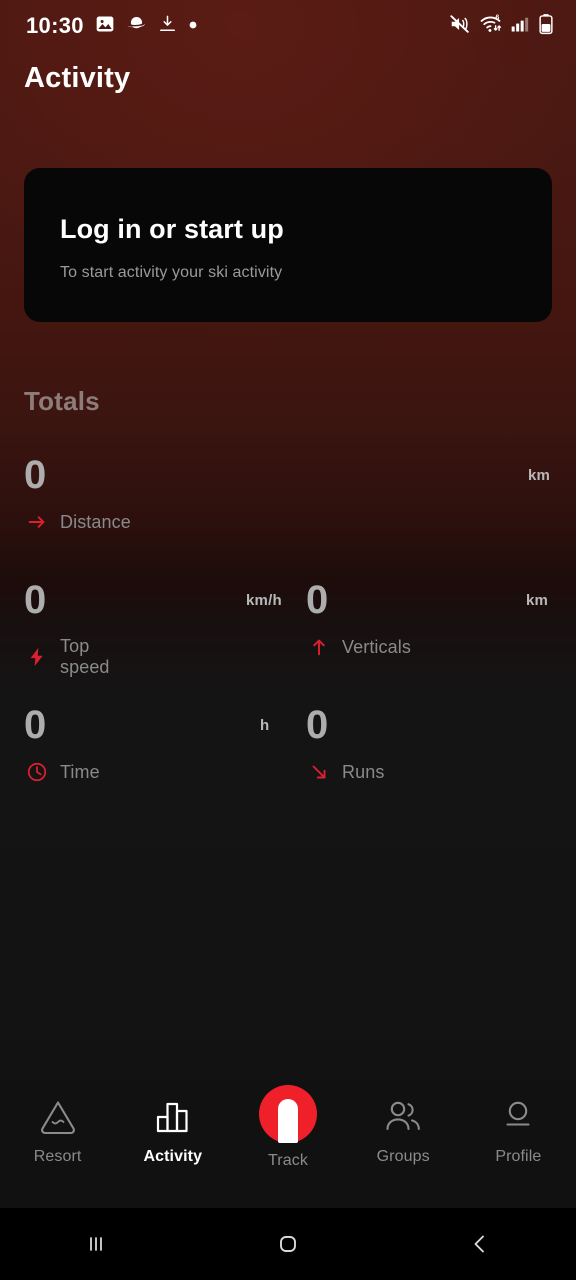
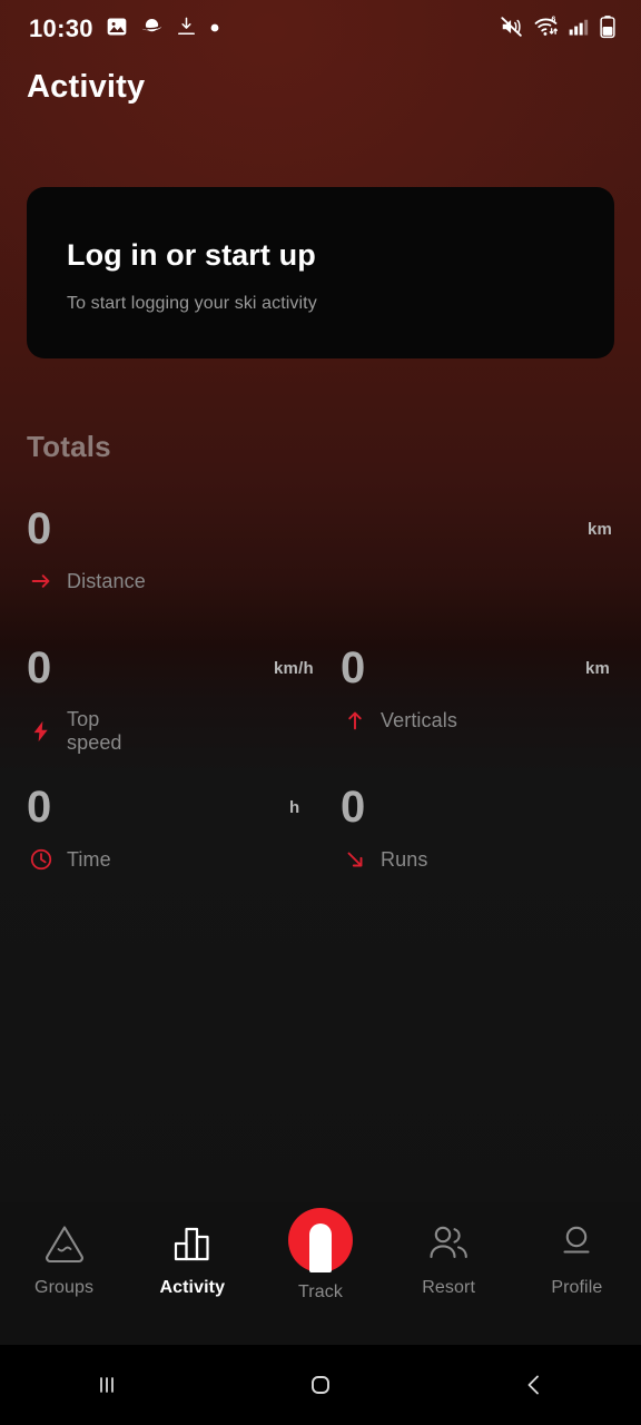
  10:30
  Activity
  Log in or start up
- To start activity your ski activity
+ To start logging your ski activity
  Totals
  0
  km
  Distance
  0
  km/h
  Top speed
  0
  km
  Verticals
  0
  h
  Time
  0
  Runs
- Resort
+ Groups
  Activity
  Track
- Groups
+ Resort
  Profile
